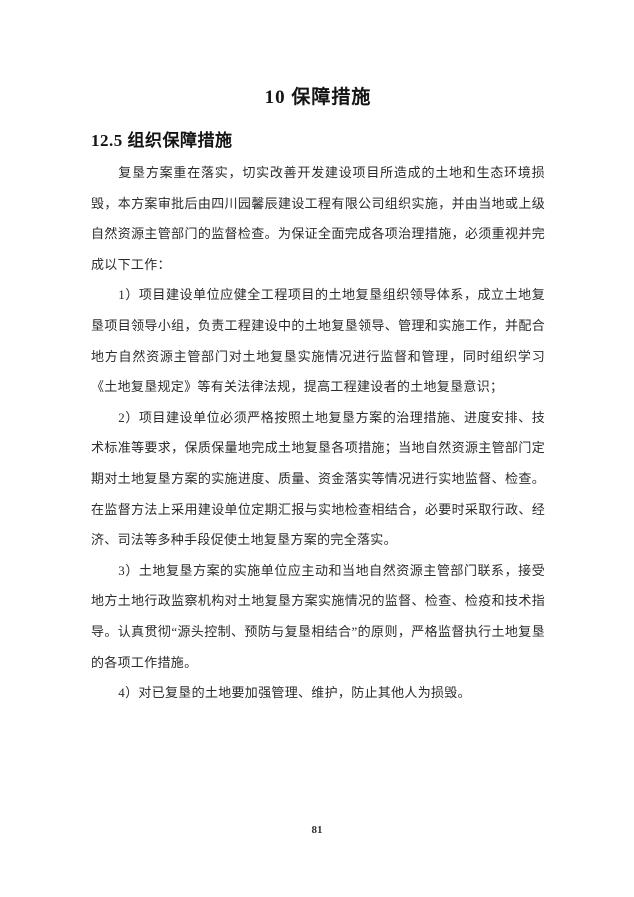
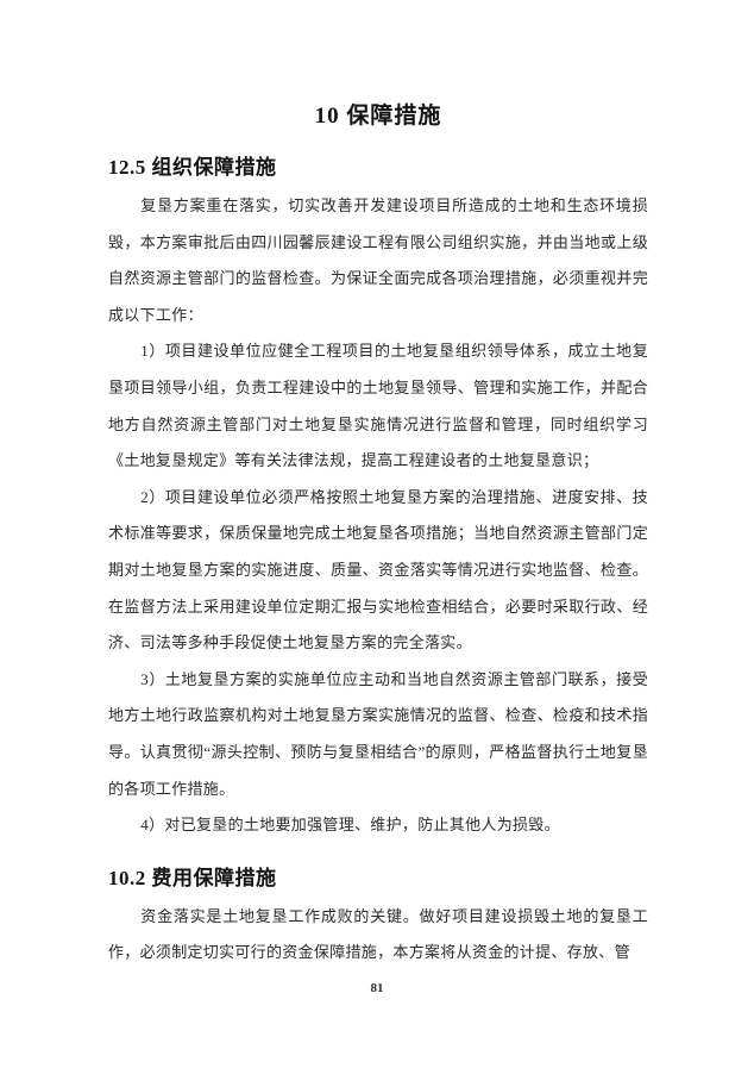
  10 保障措施
  12.5 组织保障措施
  复垦方案重在落实，切实改善开发建设项目所造成的土地和生态环境损毁，本方案审批后由四川园馨辰建设工程有限公司组织实施，并由当地或上级自然资源主管部门的监督检查。为保证全面完成各项治理措施，必须重视并完成以下工作：
  1）项目建设单位应健全工程项目的土地复垦组织领导体系，成立土地复垦项目领导小组，负责工程建设中的土地复垦领导、管理和实施工作，并配合地方自然资源主管部门对土地复垦实施情况进行监督和管理，同时组织学习《土地复垦规定》等有关法律法规，提高工程建设者的土地复垦意识；
  2）项目建设单位必须严格按照土地复垦方案的治理措施、进度安排、技术标准等要求，保质保量地完成土地复垦各项措施；当地自然资源主管部门定期对土地复垦方案的实施进度、质量、资金落实等情况进行实地监督、检查。在监督方法上采用建设单位定期汇报与实地检查相结合，必要时采取行政、经济、司法等多种手段促使土地复垦方案的完全落实。
  3）土地复垦方案的实施单位应主动和当地自然资源主管部门联系，接受地方土地行政监察机构对土地复垦方案实施情况的监督、检查、检疫和技术指导。认真贯彻“源头控制、预防与复垦相结合”的原则，严格监督执行土地复垦的各项工作措施。
  4）对已复垦的土地要加强管理、维护，防止其他人为损毁。
+ 10.2 费用保障措施
+ 资金落实是土地复垦工作成败的关键。做好项目建设损毁土地的复垦工作，必须制定切实可行的资金保障措施，本方案将从资金的计提、存放、管
  81
